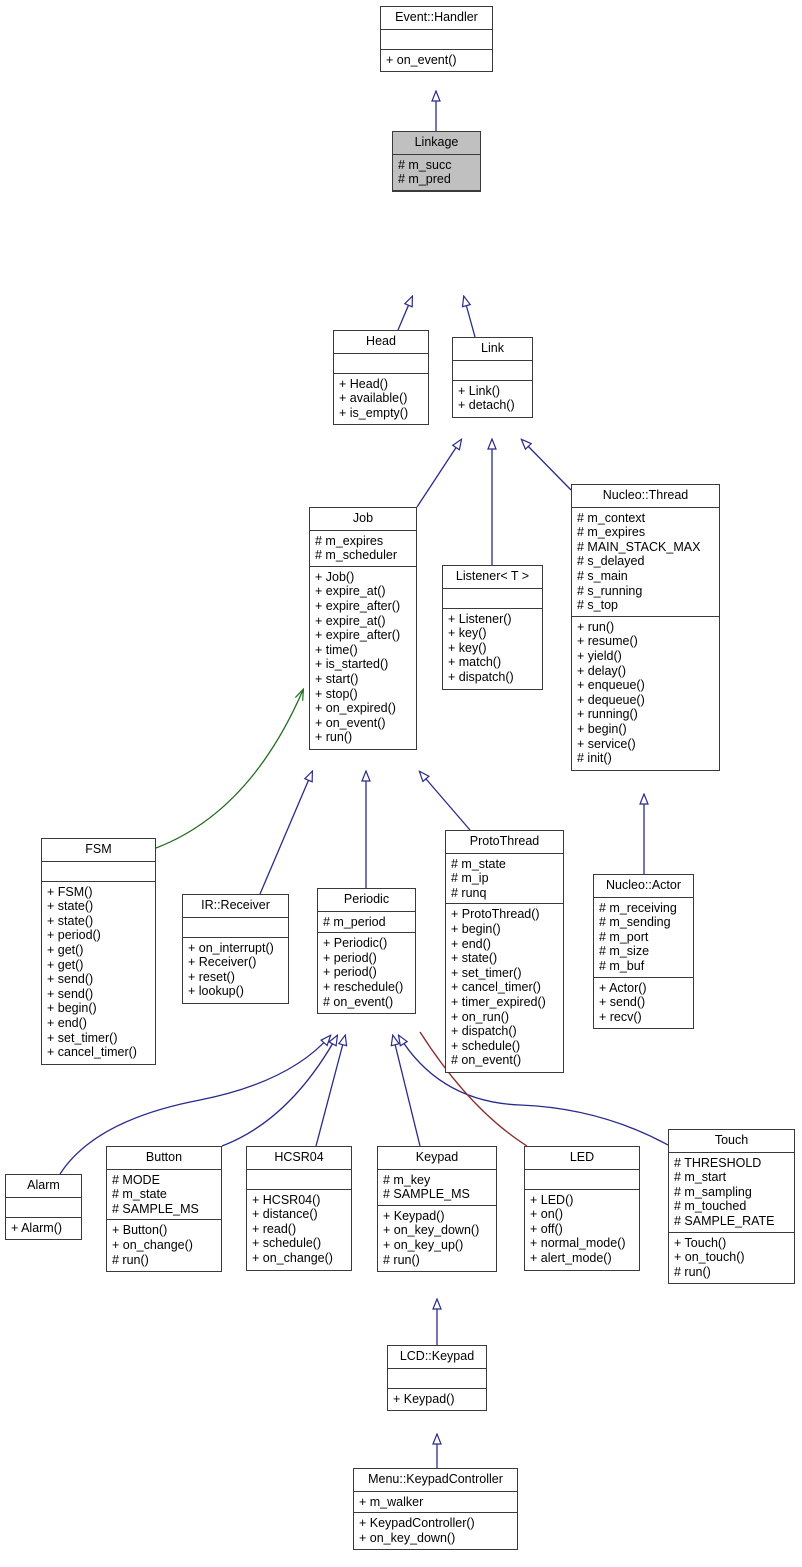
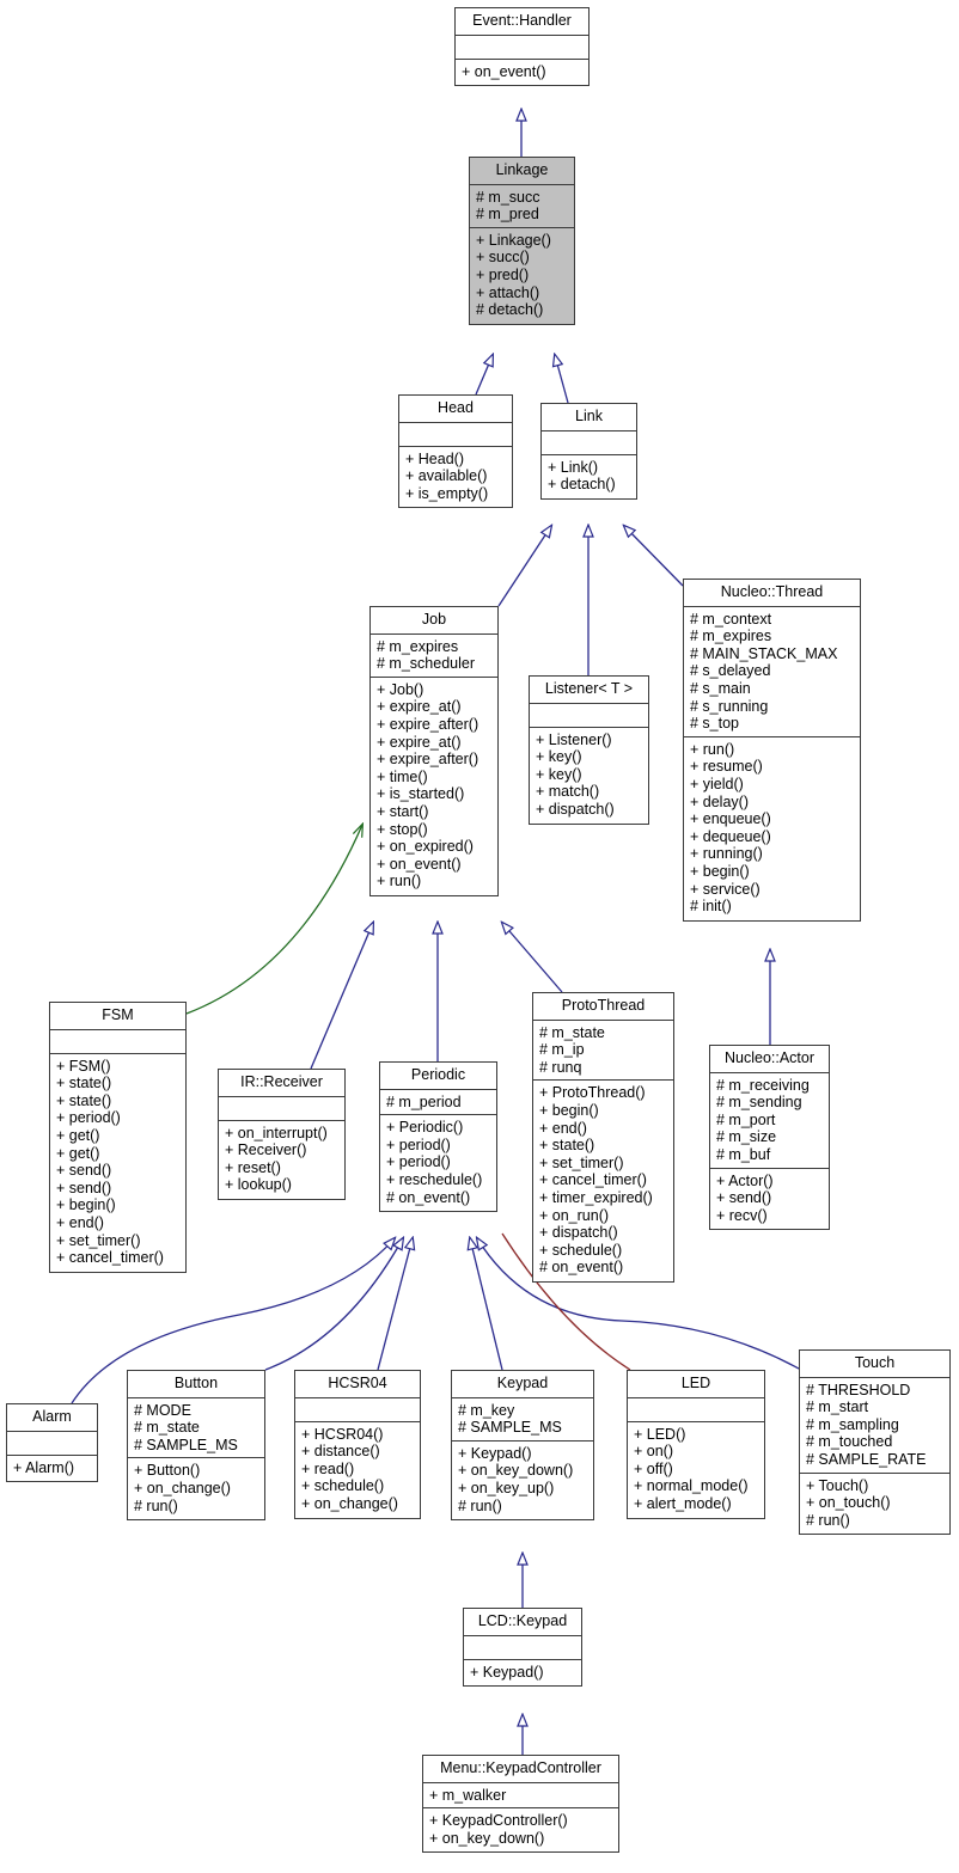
  Event::Handler
  + on_event()
  Linkage
  # m_succ
  # m_pred
+ + Linkage()
+ + succ()
+ + pred()
+ + attach()
+ # detach()
  Head
  + Head()
  + available()
  + is_empty()
  Link
  + Link()
  + detach()
  Job
  # m_expires
  # m_scheduler
  + Job()
  + expire_at()
  + expire_after()
  + expire_at()
  + expire_after()
  + time()
  + is_started()
  + start()
  + stop()
  + on_expired()
  + on_event()
  + run()
  Listener< T >
  + Listener()
  + key()
  + key()
  + match()
  + dispatch()
  Nucleo::Thread
  # m_context
  # m_expires
  # MAIN_STACK_MAX
  # s_delayed
  # s_main
  # s_running
  # s_top
  + run()
  + resume()
  + yield()
  + delay()
  + enqueue()
  + dequeue()
  + running()
  + begin()
  + service()
  # init()
  FSM
  + FSM()
  + state()
  + state()
  + period()
  + get()
  + get()
  + send()
  + send()
  + begin()
  + end()
  + set_timer()
  + cancel_timer()
  IR::Receiver
  + on_interrupt()
  + Receiver()
  + reset()
  + lookup()
  Periodic
  # m_period
  + Periodic()
  + period()
  + period()
  + reschedule()
  # on_event()
  ProtoThread
  # m_state
  # m_ip
  # runq
  + ProtoThread()
  + begin()
  + end()
  + state()
  + set_timer()
  + cancel_timer()
  + timer_expired()
  + on_run()
  + dispatch()
  + schedule()
  # on_event()
  Nucleo::Actor
  # m_receiving
  # m_sending
  # m_port
  # m_size
  # m_buf
  + Actor()
  + send()
  + recv()
  Alarm
  + Alarm()
  Button
  # MODE
  # m_state
  # SAMPLE_MS
  + Button()
  + on_change()
  # run()
  HCSR04
  + HCSR04()
  + distance()
  + read()
  + schedule()
  + on_change()
  Keypad
  # m_key
  # SAMPLE_MS
  + Keypad()
  + on_key_down()
  + on_key_up()
  # run()
  LED
  + LED()
  + on()
  + off()
  + normal_mode()
  + alert_mode()
  Touch
  # THRESHOLD
  # m_start
  # m_sampling
  # m_touched
  # SAMPLE_RATE
  + Touch()
  + on_touch()
  # run()
  LCD::Keypad
  + Keypad()
  Menu::KeypadController
  + m_walker
  + KeypadController()
  + on_key_down()
